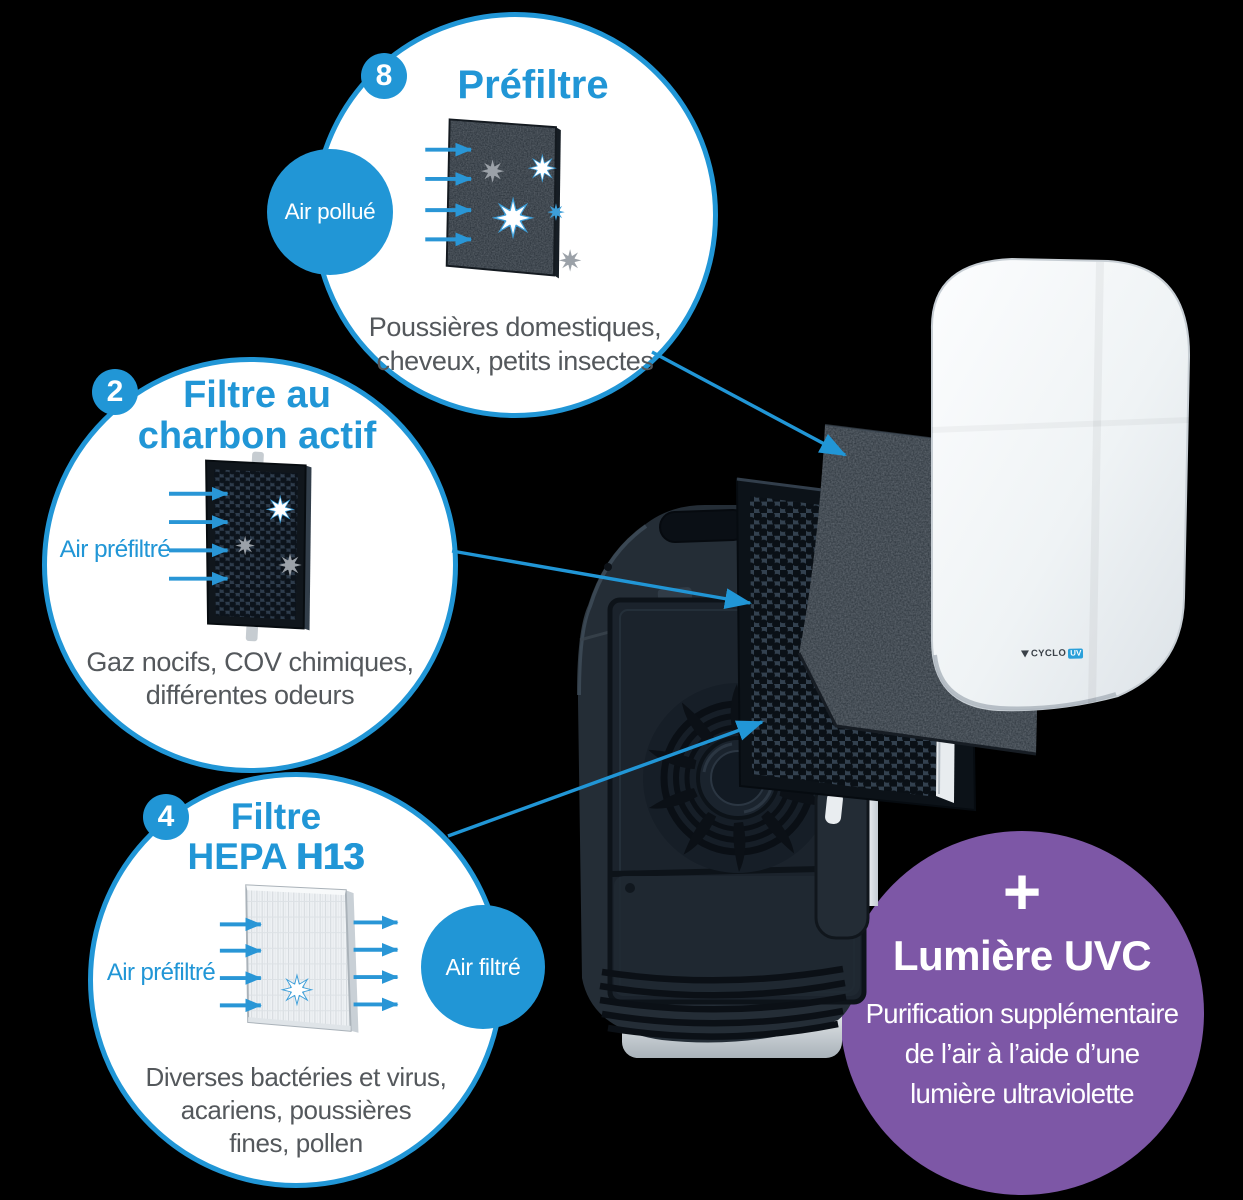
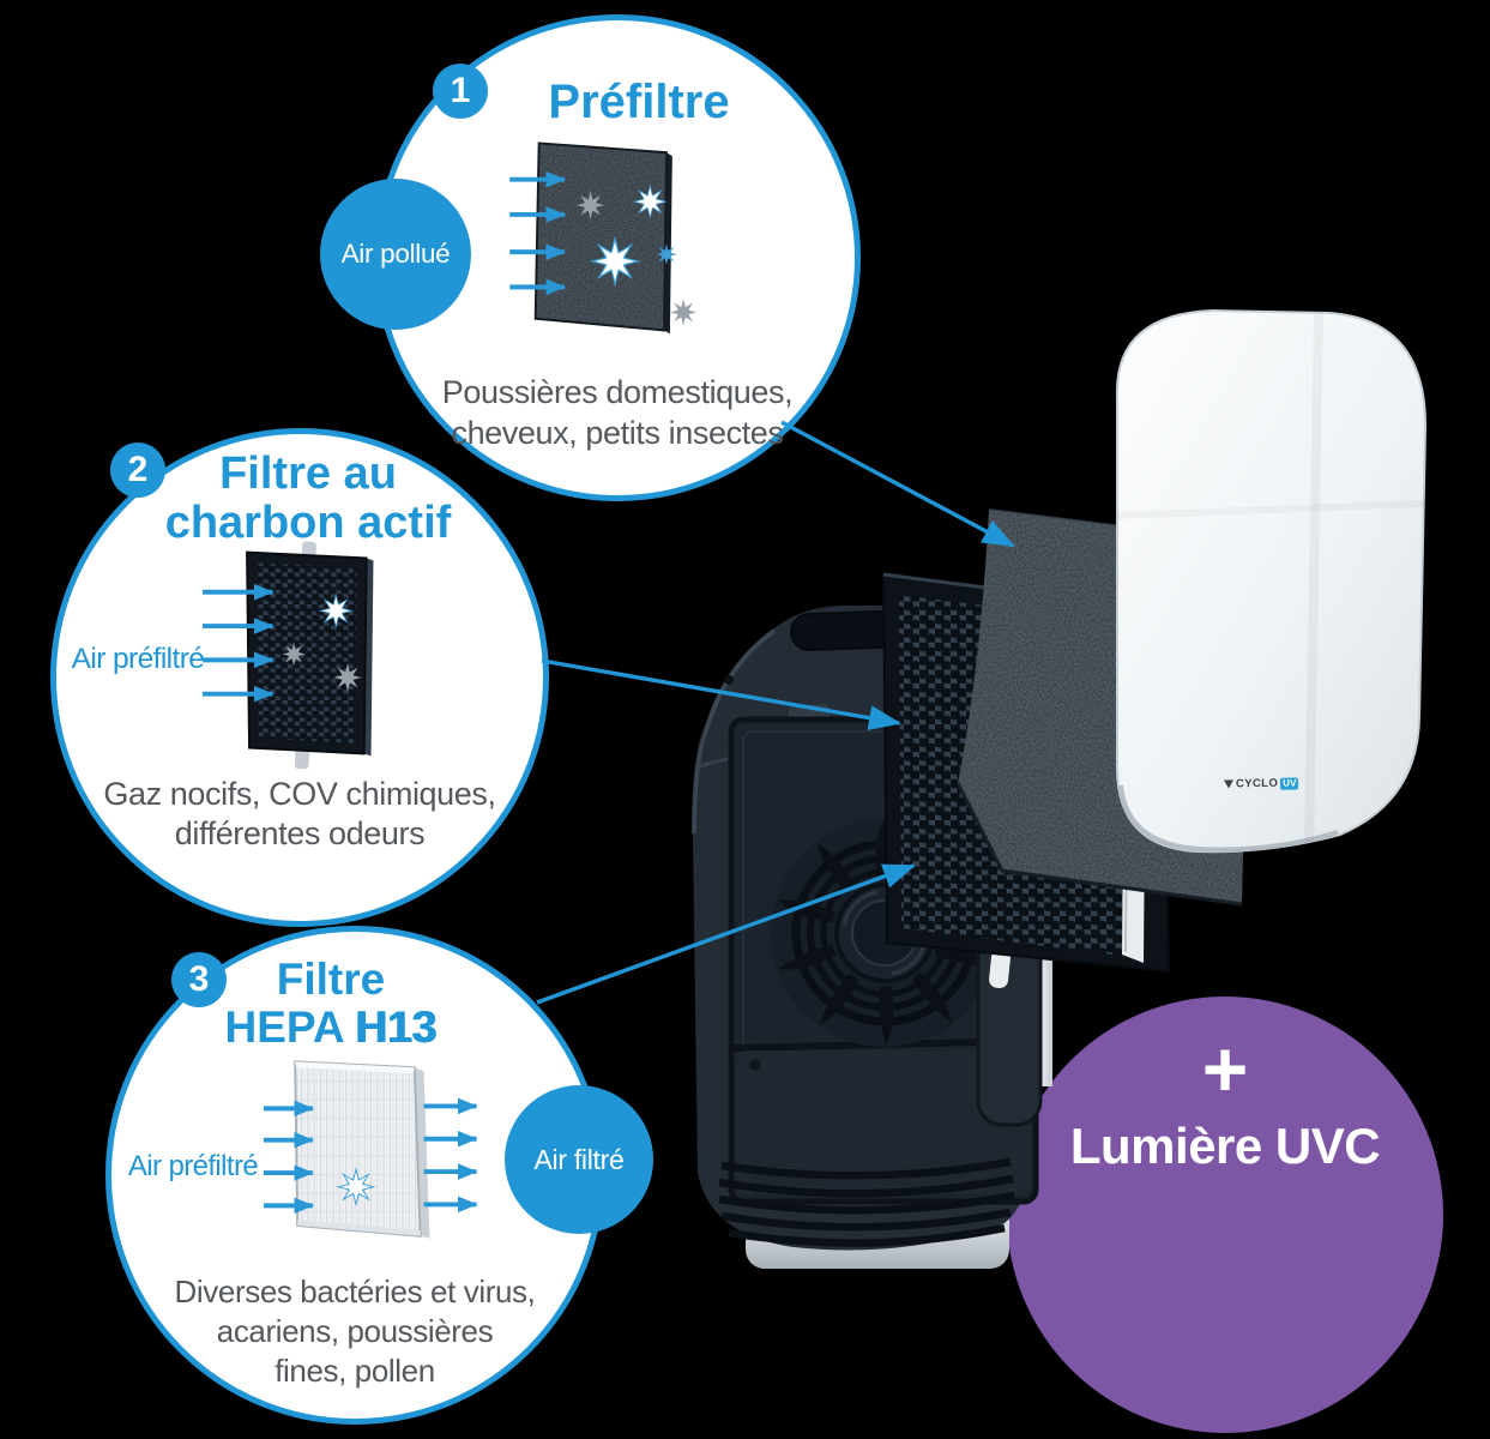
- 8
+ 1
  Préfiltre
  Air pollué
  Poussières domestiques,
  cheveux, petits insectes
  2
  Filtre au
  charbon actif
  Air préfiltré
  Gaz nocifs, COV chimiques,
  différentes odeurs
- 4
+ 3
  Filtre
  HEPA H13
  Air préfiltré
  Air filtré
  Diverses bactéries et virus,
  acariens, poussières
  fines, pollen
  +
  Lumière UVC
- Purification supplémentaire
- de l’air à l’aide d’une
- lumière ultraviolette
  CYCLO
  UV
